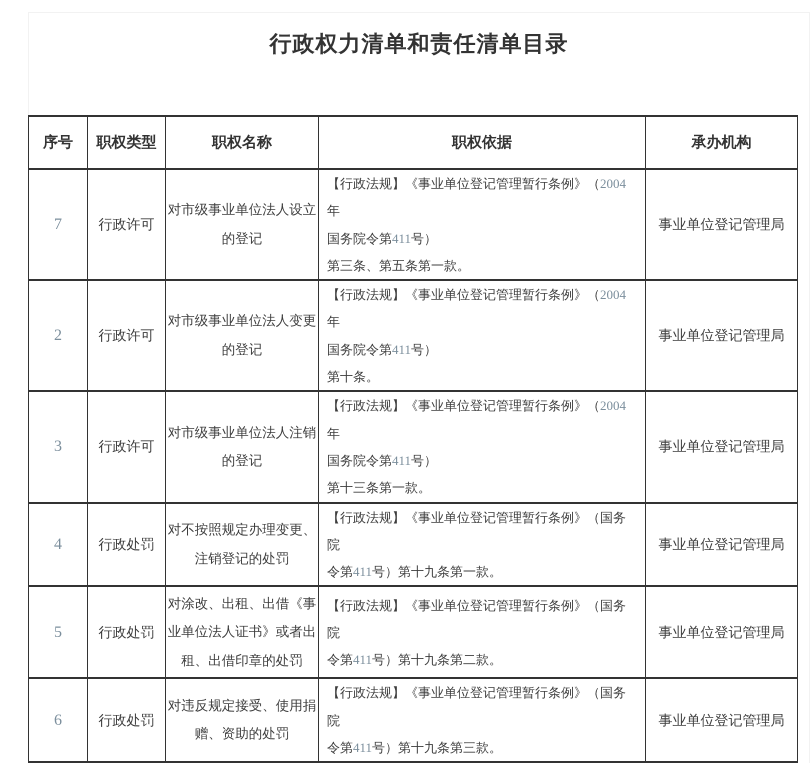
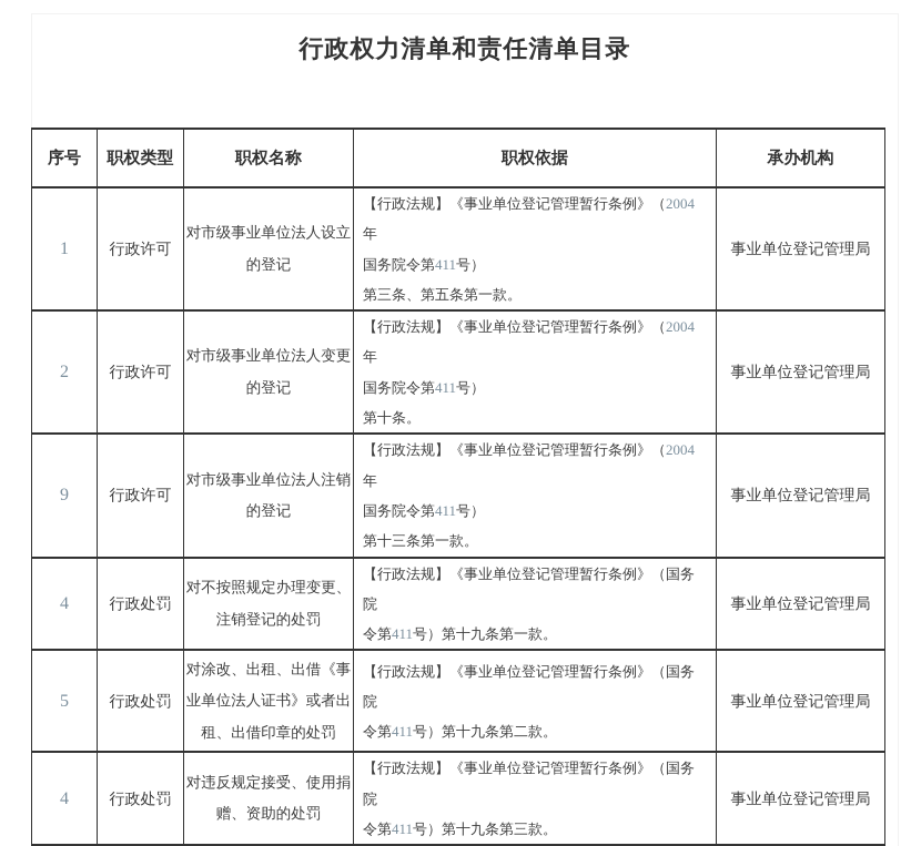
  行政权力清单和责任清单目录
  序号	职权类型	职权名称	职权依据	承办机构
- 7	行政许可	对市级事业单位法人设立 的登记	【行政法规】《事业单位登记管理暂行条例》（2004年 国务院令第411号） 第三条、第五条第一款。	事业单位登记管理局
+ 1	行政许可	对市级事业单位法人设立 的登记	【行政法规】《事业单位登记管理暂行条例》（2004年 国务院令第411号） 第三条、第五条第一款。	事业单位登记管理局
  2	行政许可	对市级事业单位法人变更 的登记	【行政法规】《事业单位登记管理暂行条例》（2004年 国务院令第411号） 第十条。	事业单位登记管理局
- 3	行政许可	对市级事业单位法人注销 的登记	【行政法规】《事业单位登记管理暂行条例》（2004年 国务院令第411号） 第十三条第一款。	事业单位登记管理局
+ 9	行政许可	对市级事业单位法人注销 的登记	【行政法规】《事业单位登记管理暂行条例》（2004年 国务院令第411号） 第十三条第一款。	事业单位登记管理局
  4	行政处罚	对不按照规定办理变更、 注销登记的处罚	【行政法规】《事业单位登记管理暂行条例》（国务院 令第411号）第十九条第一款。	事业单位登记管理局
  5	行政处罚	对涂改、出租、出借《事 业单位法人证书》或者出 租、出借印章的处罚	【行政法规】《事业单位登记管理暂行条例》（国务院 令第411号）第十九条第二款。	事业单位登记管理局
- 6	行政处罚	对违反规定接受、使用捐 赠、资助的处罚	【行政法规】《事业单位登记管理暂行条例》（国务院 令第411号）第十九条第三款。	事业单位登记管理局
+ 4	行政处罚	对违反规定接受、使用捐 赠、资助的处罚	【行政法规】《事业单位登记管理暂行条例》（国务院 令第411号）第十九条第三款。	事业单位登记管理局
